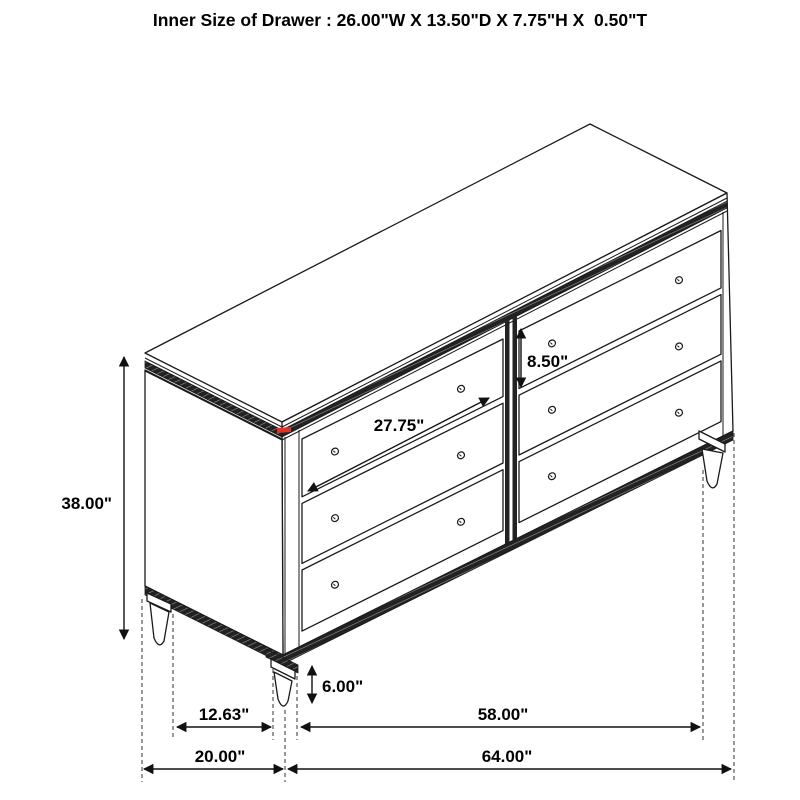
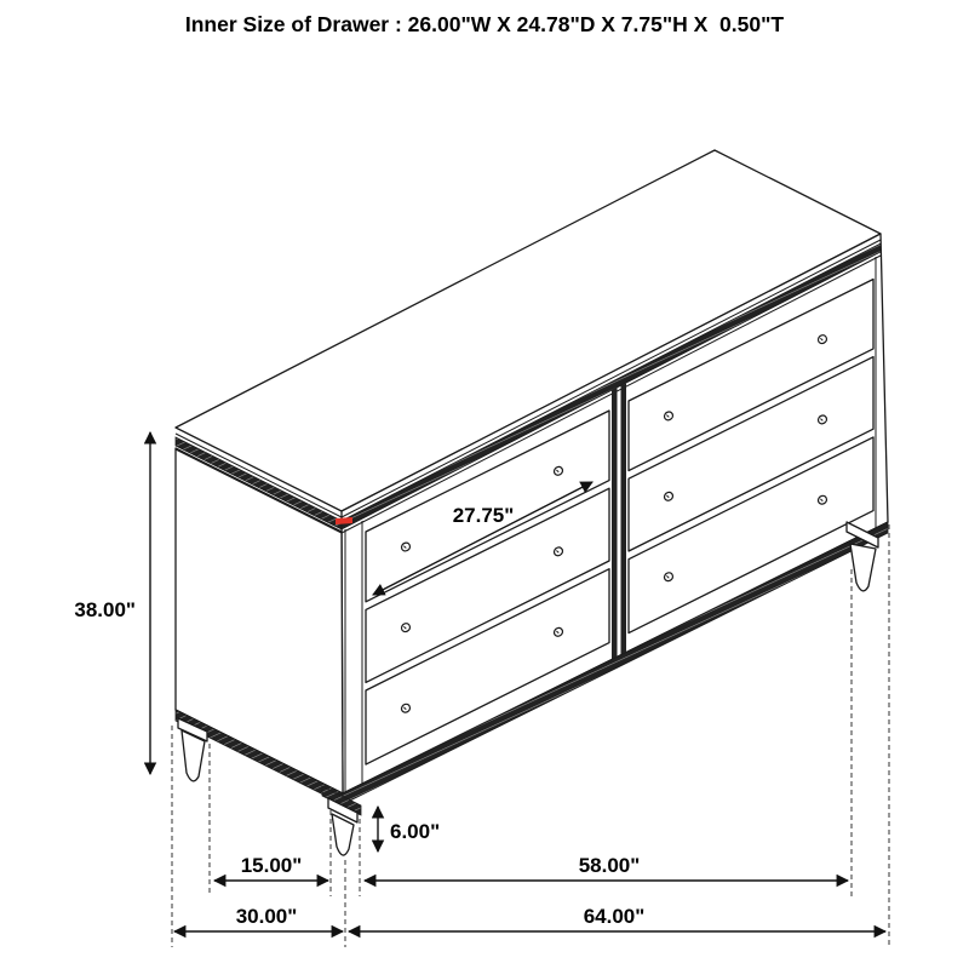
  38.00"
- 8.50"
  27.75"
  6.00"
- 12.63"
+ 15.00"
  58.00"
- 20.00"
+ 30.00"
  64.00"
- Inner Size of Drawer : 26.00"W X 13.50"D X 7.75"H X 0.50"T
+ Inner Size of Drawer : 26.00"W X 24.78"D X 7.75"H X 0.50"T
